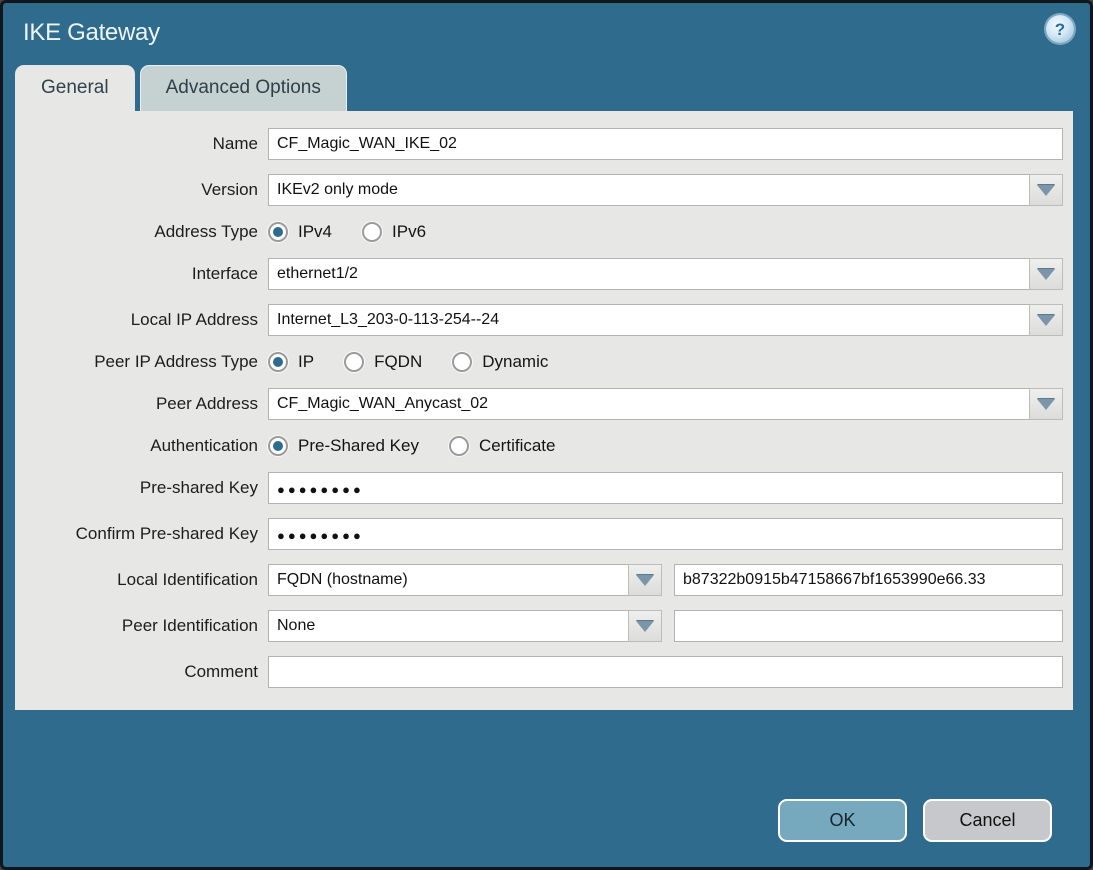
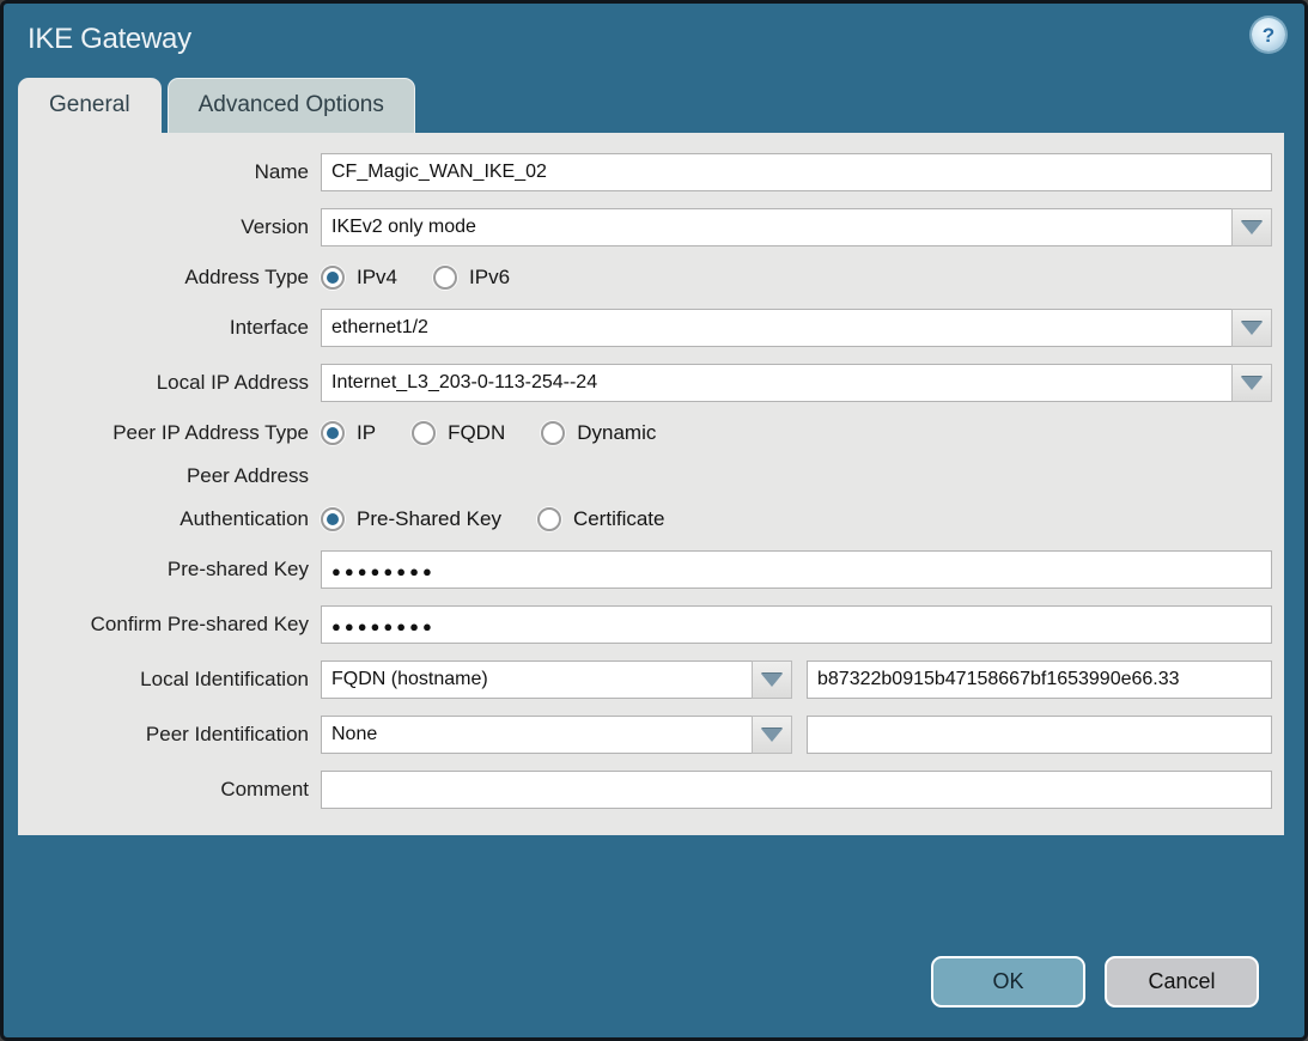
  IKE Gateway
  ?
  General
  Advanced Options
  Name
  CF_Magic_WAN_IKE_02
  Version
  IKEv2 only mode
  Address Type
  IPv4
  IPv6
  Interface
  ethernet1/2
  Local IP Address
  Internet_L3_203-0-113-254--24
  Peer IP Address Type
  IP
  FQDN
  Dynamic
  Peer Address
- CF_Magic_WAN_Anycast_02
  Authentication
  Pre-Shared Key
  Certificate
  Pre-shared Key
  ●●●●●●●●
  Confirm Pre-shared Key
  ●●●●●●●●
  Local Identification
  FQDN (hostname)
  b87322b0915b47158667bf1653990e66.33
  Peer Identification
  None
  Comment
  OK
  Cancel
